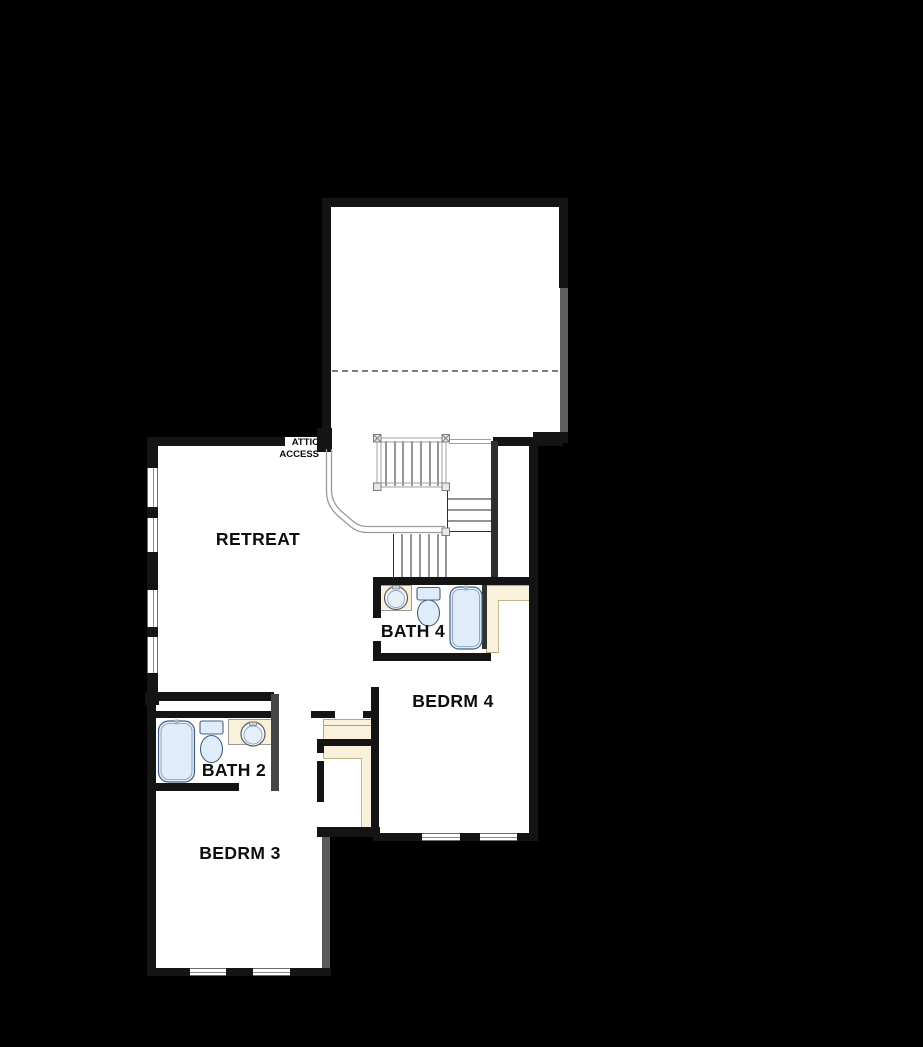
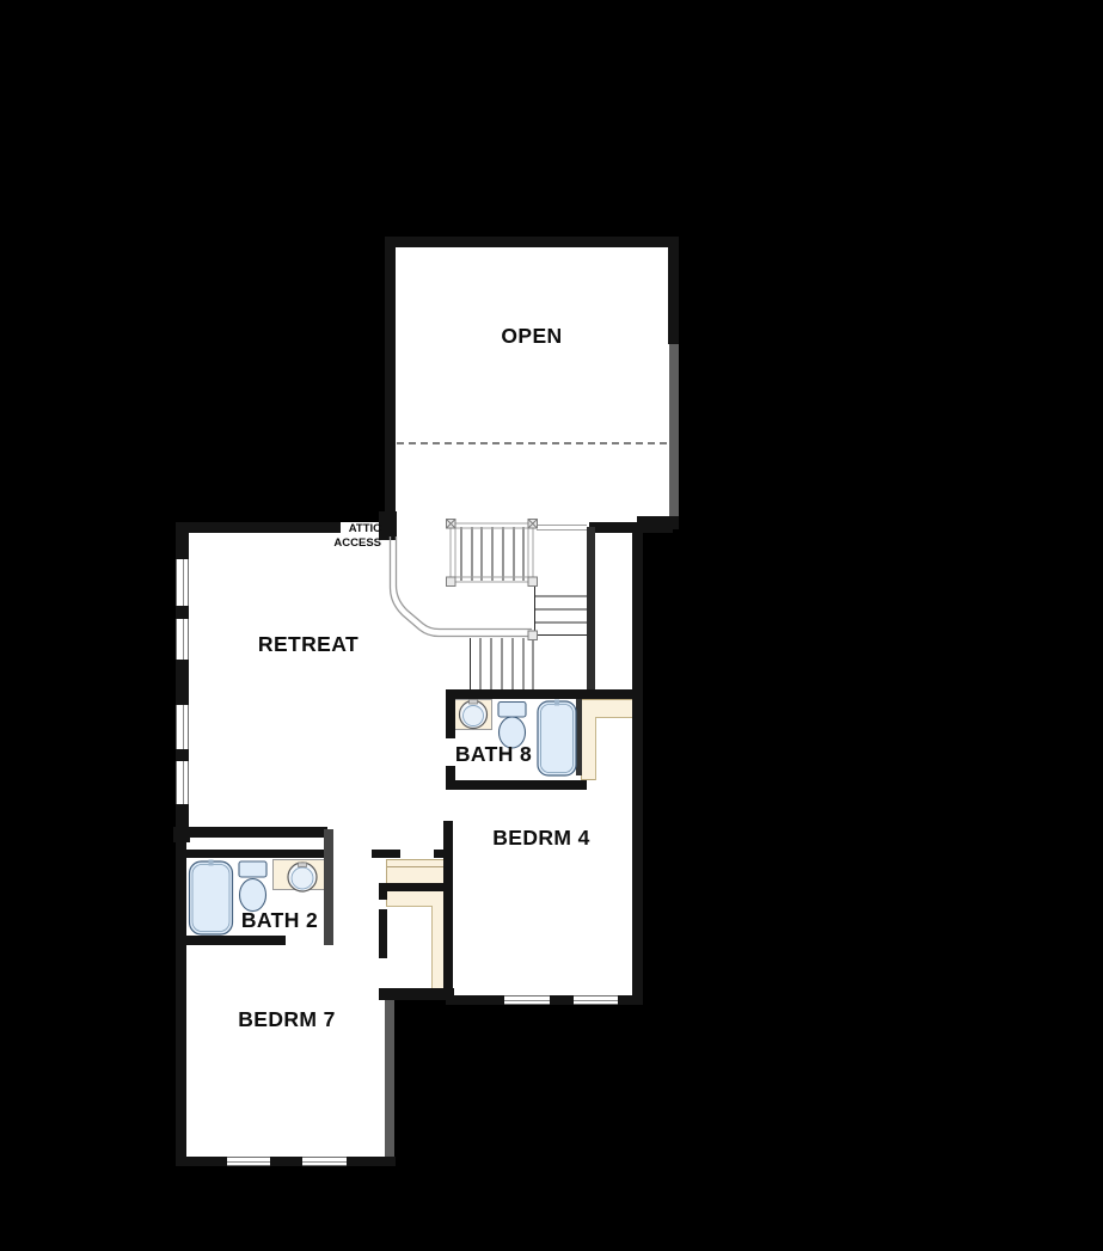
+ OPEN
  RETREAT
- BATH 4
+ BATH 8
  BEDRM 4
  BATH 2
- BEDRM 3
+ BEDRM 7
  ATTIC
  ACCESS
